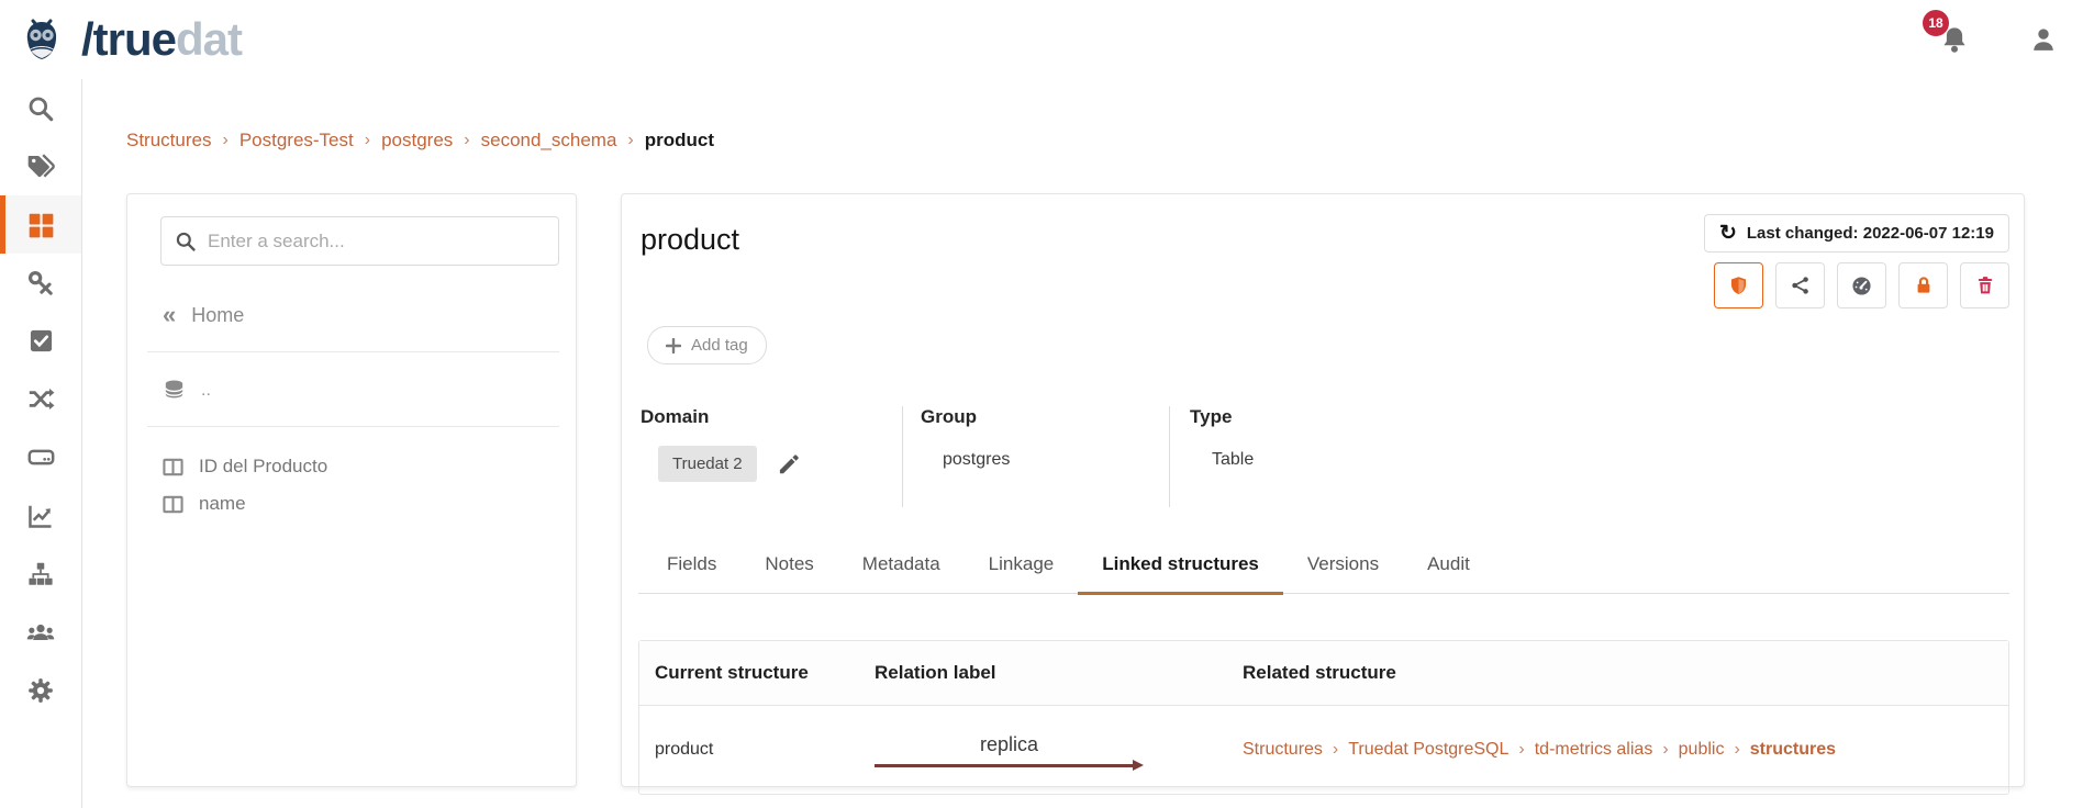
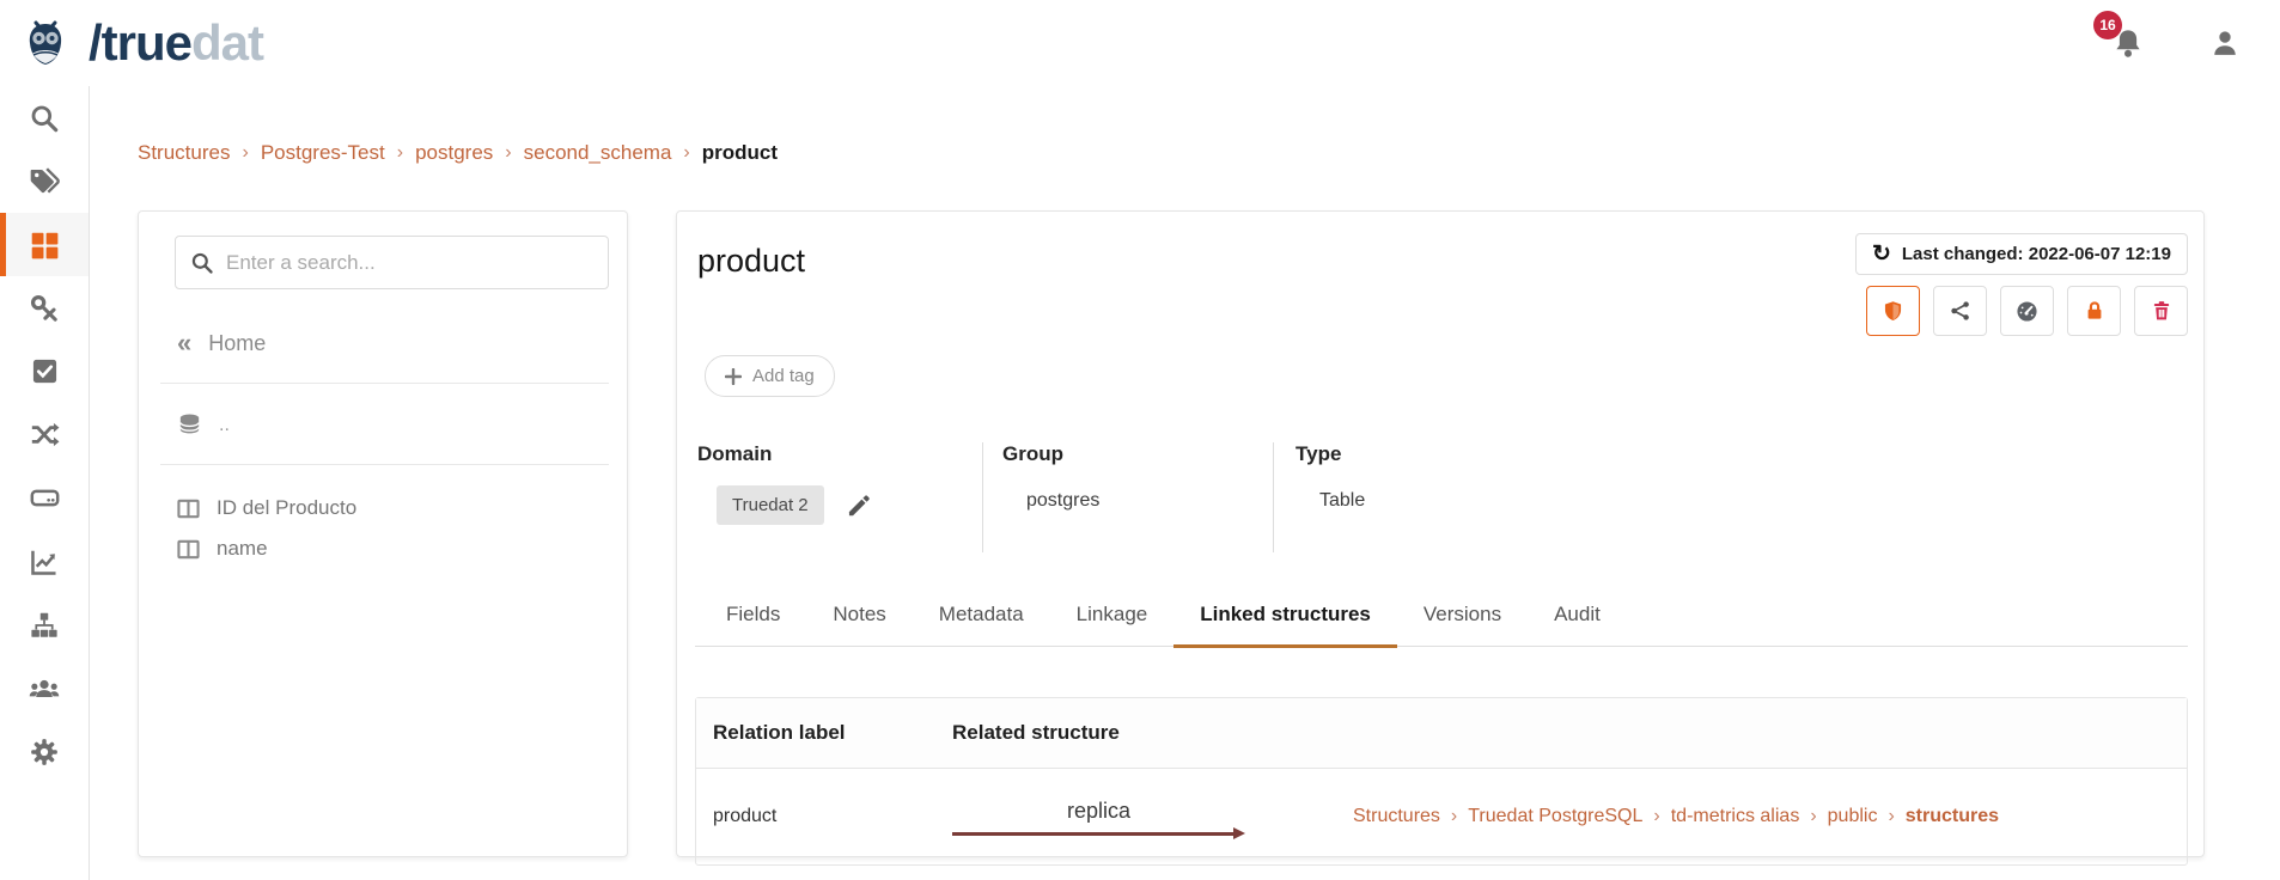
  /truedat
- 18
+ 16
  Structures
  ›
  Postgres-Test
  ›
  postgres
  ›
  second_schema
  ›
  product
  Enter a search...
  «
  Home
  ..
  ID del Producto
  name
  product
  ↻
  Last changed: 2022-06-07 12:19
  Add tag
  Domain
  Truedat 2
  Group
  postgres
  Type
  Table
  Fields
  Notes
  Metadata
  Linkage
  Linked structures
  Versions
  Audit
- Current structure
  Relation label
  Related structure
  product
  replica
  Structures
  ›
  Truedat PostgreSQL
  ›
  td-metrics alias
  ›
  public
  ›
  structures
